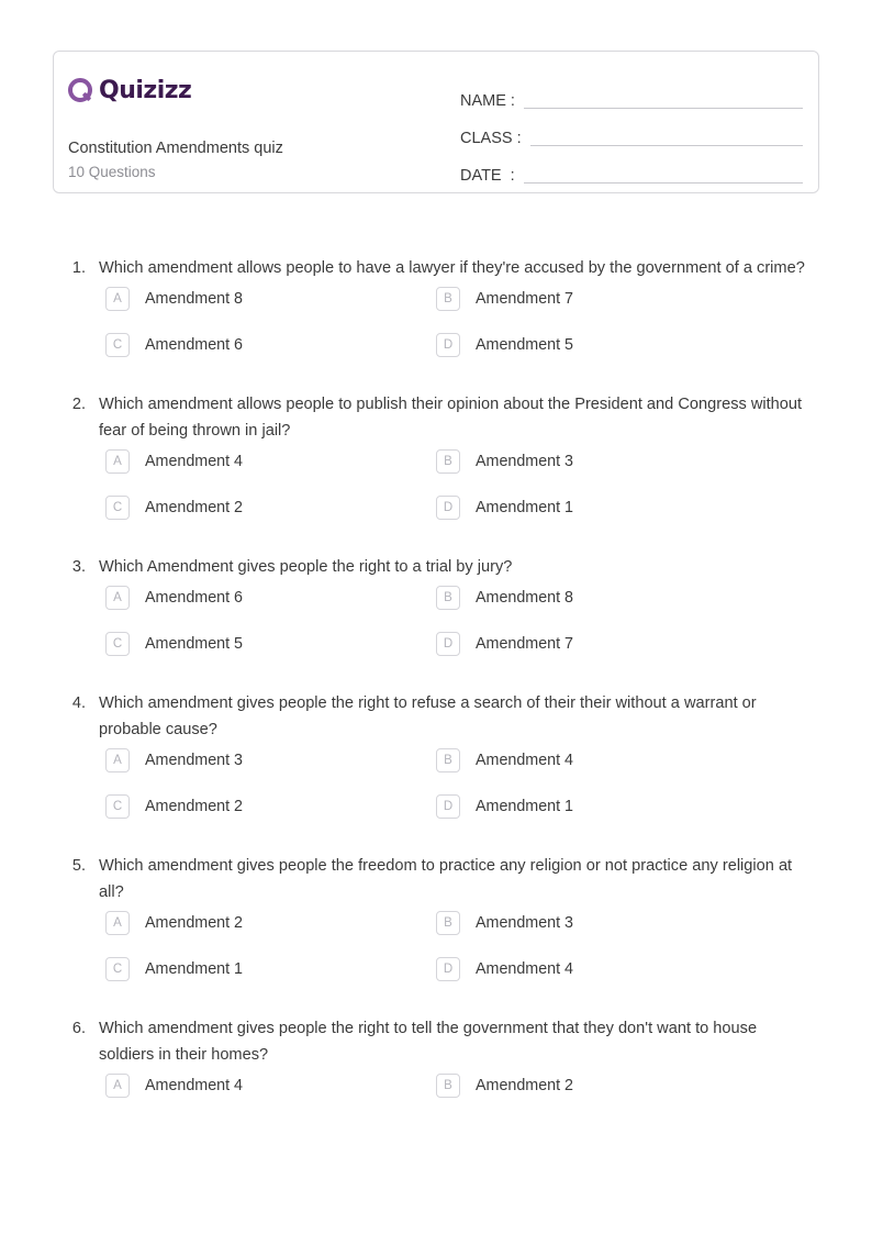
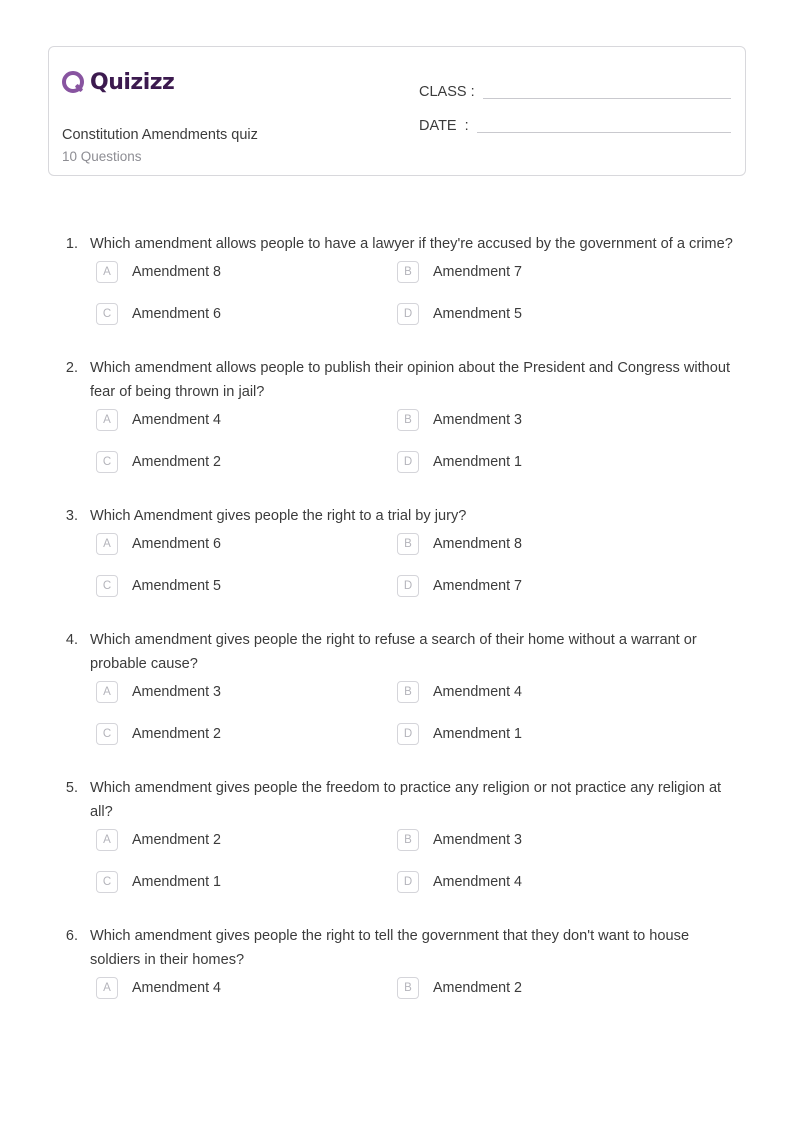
  Quizizz
  Constitution Amendments quiz
  10 Questions
- NAME :
  CLASS :
  DATE :
  1.
  Which amendment allows people to have a lawyer if they're accused by the government of a crime?
  A
  Amendment 8
  B
  Amendment 7
  C
  Amendment 6
  D
  Amendment 5
  2.
  Which amendment allows people to publish their opinion about the President and Congress without fear of being thrown in jail?
  A
  Amendment 4
  B
  Amendment 3
  C
  Amendment 2
  D
  Amendment 1
  3.
  Which Amendment gives people the right to a trial by jury?
  A
  Amendment 6
  B
  Amendment 8
  C
  Amendment 5
  D
  Amendment 7
  4.
- Which amendment gives people the right to refuse a search of their their without a warrant or probable cause?
+ Which amendment gives people the right to refuse a search of their home without a warrant or probable cause?
  A
  Amendment 3
  B
  Amendment 4
  C
  Amendment 2
  D
  Amendment 1
  5.
  Which amendment gives people the freedom to practice any religion or not practice any religion at all?
  A
  Amendment 2
  B
  Amendment 3
  C
  Amendment 1
  D
  Amendment 4
  6.
  Which amendment gives people the right to tell the government that they don't want to house soldiers in their homes?
  A
  Amendment 4
  B
  Amendment 2
